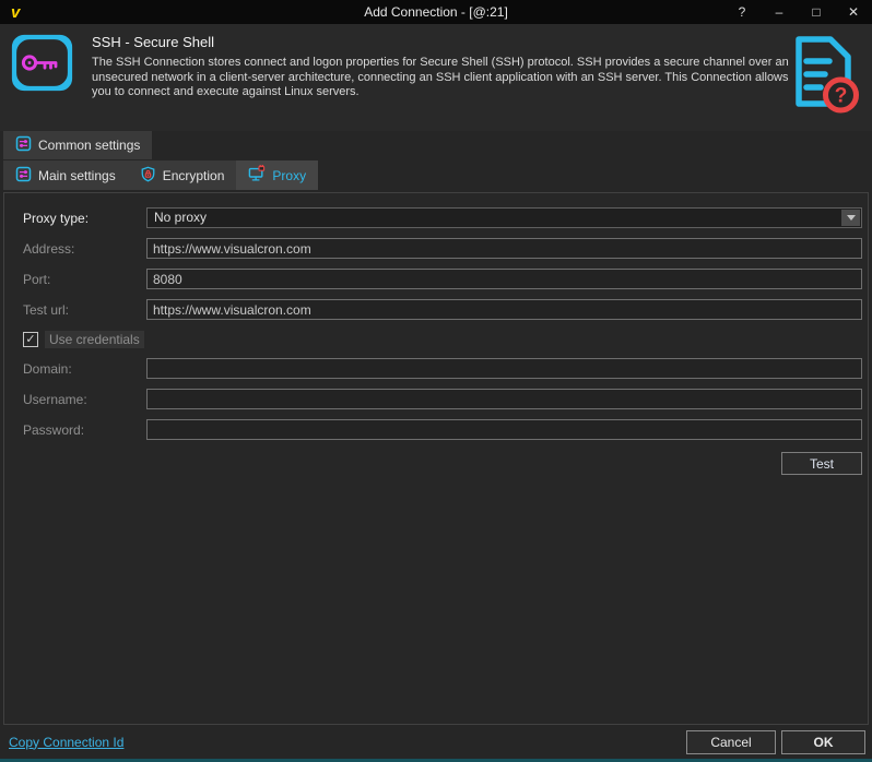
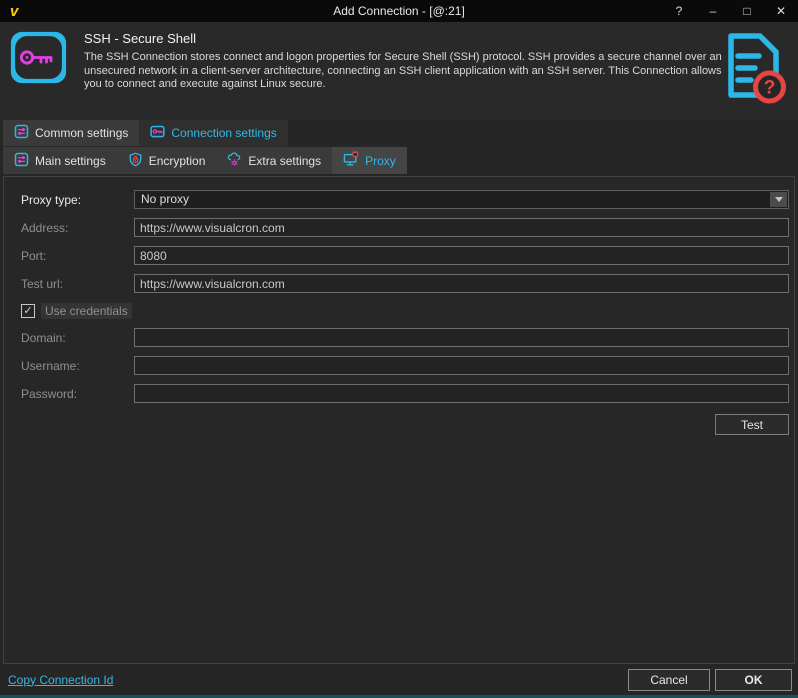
  v
  Add Connection - [@:21]
  ?
  –
  □
  ✕
  SSH - Secure Shell
- The SSH Connection stores connect and logon properties for Secure Shell (SSH) protocol. SSH provides a secure channel over an unsecured network in a client-server architecture, connecting an SSH client application with an SSH server. This Connection allows you to connect and execute against Linux servers.
+ The SSH Connection stores connect and logon properties for Secure Shell (SSH) protocol. SSH provides a secure channel over an unsecured network in a client-server architecture, connecting an SSH client application with an SSH server. This Connection allows you to connect and execute against Linux secure.
  ?
  Common settings
+ Connection settings
  Main settings
  Encryption
+ Extra settings
  Proxy
  Proxy type:
  No proxy
  Address:
  https://www.visualcron.com
  Port:
  8080
  Test url:
  https://www.visualcron.com
  ✓
  Use credentials
  Domain:
  Username:
  Password:
  Test
  Copy Connection Id
  Cancel
  OK
